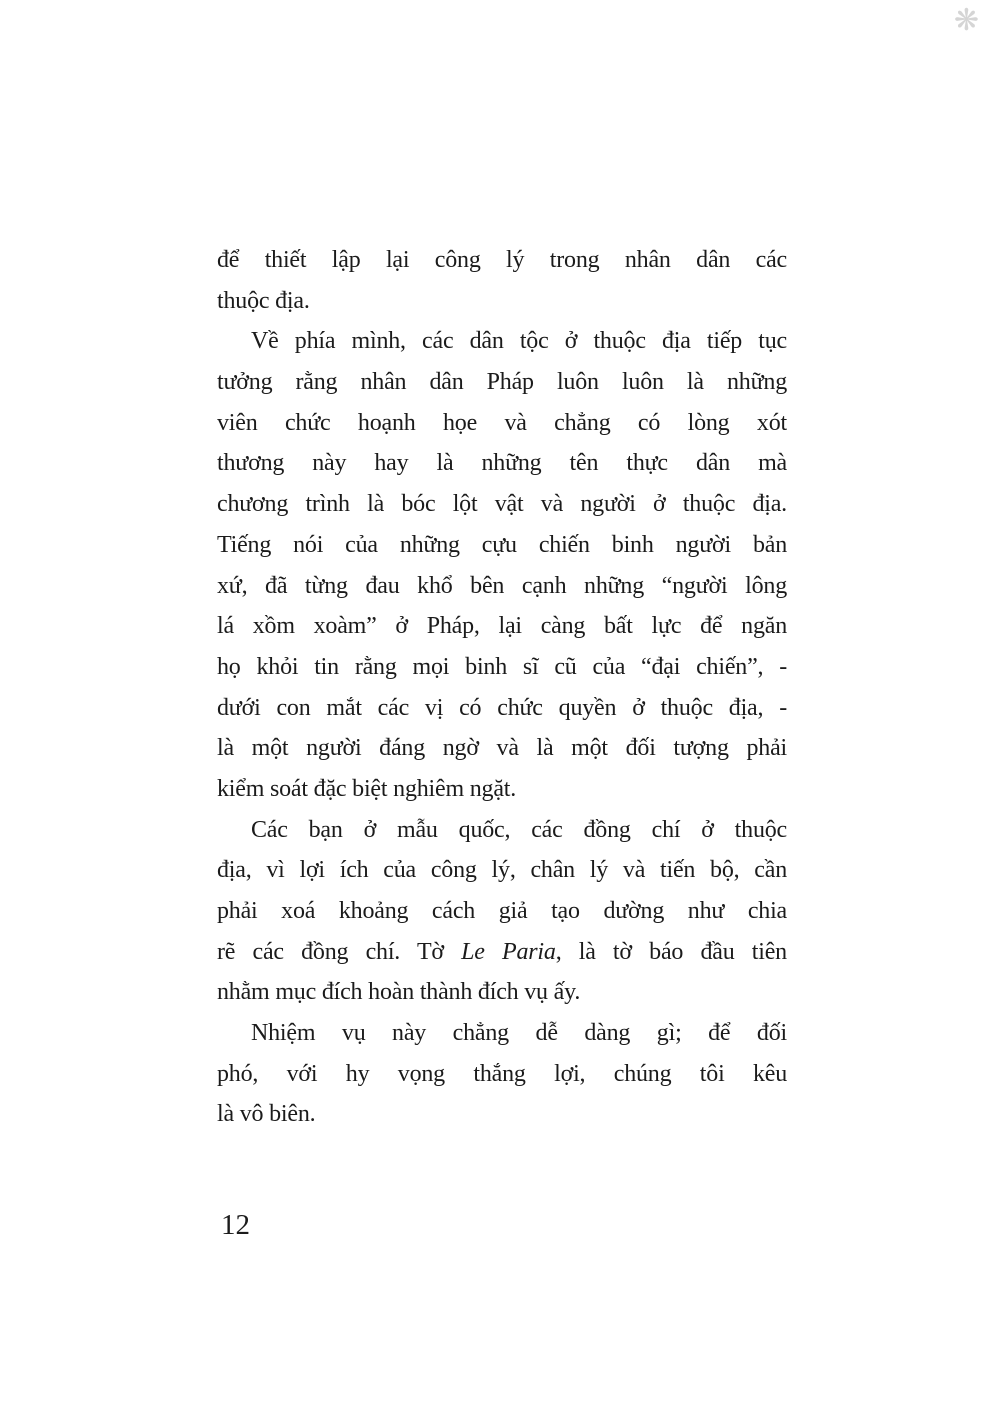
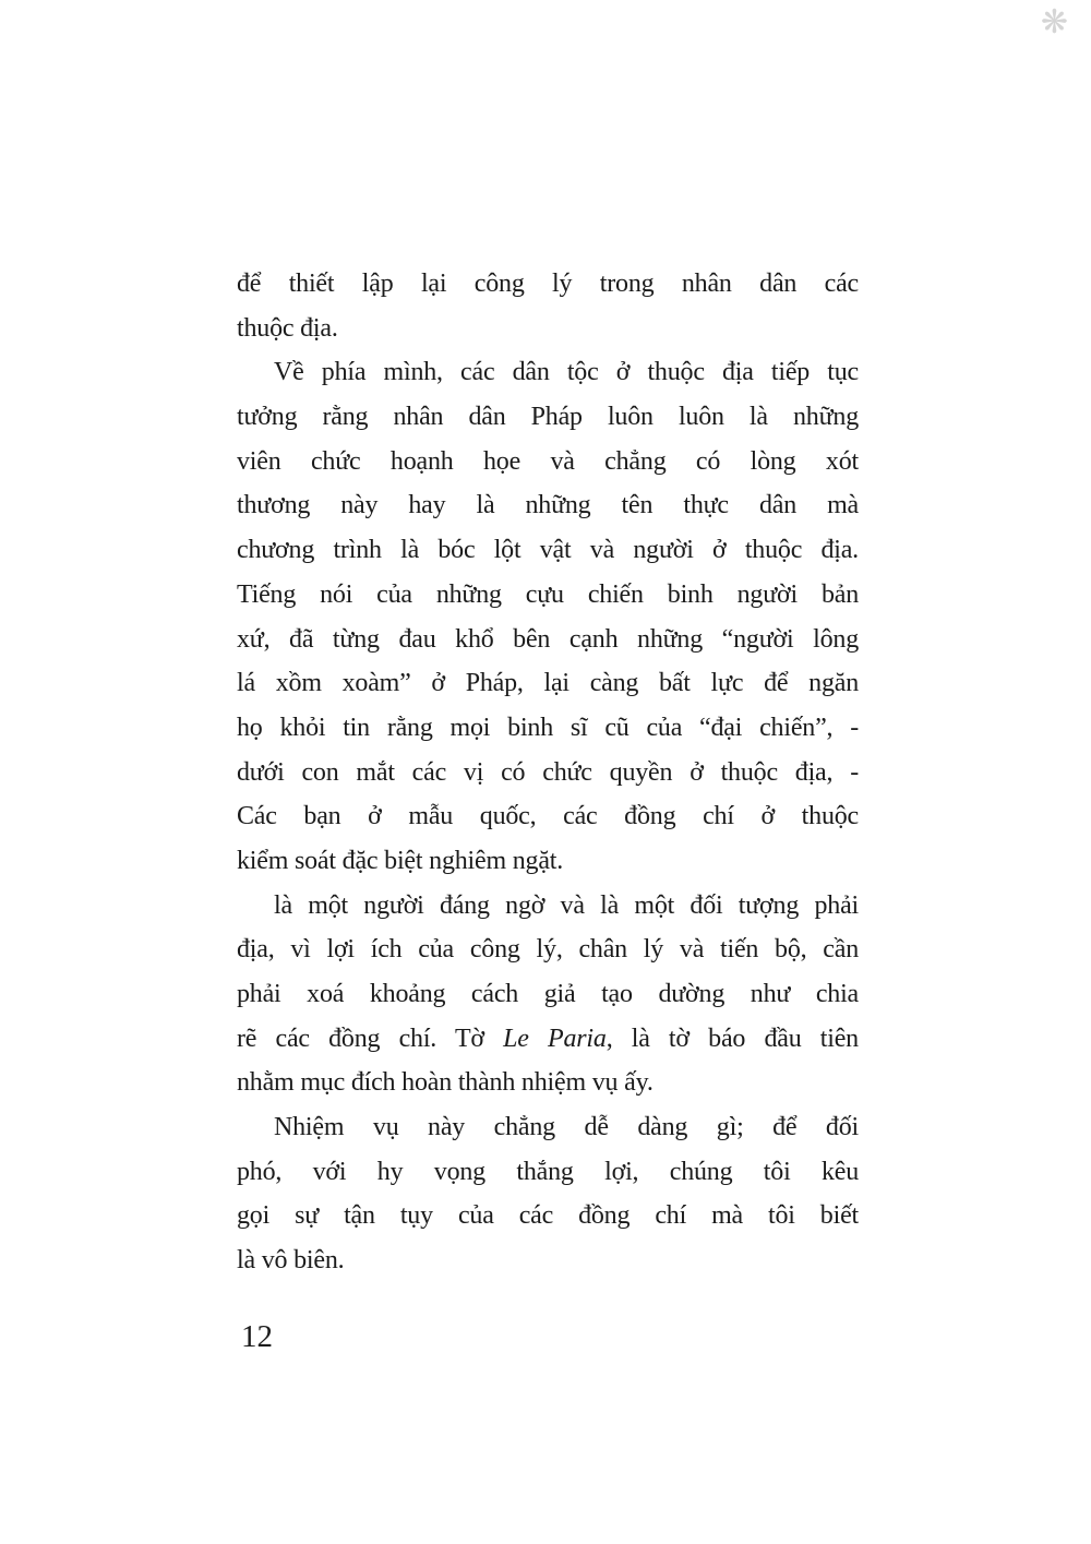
  ❋
  để thiết lập lại công lý trong nhân dân các
  thuộc địa.
  Về phía mình, các dân tộc ở thuộc địa tiếp tục
  tưởng rằng nhân dân Pháp luôn luôn là những
  viên chức hoạnh họe và chẳng có lòng xót
  thương này hay là những tên thực dân mà
  chương trình là bóc lột vật và người ở thuộc địa.
  Tiếng nói của những cựu chiến binh người bản
  xứ, đã từng đau khổ bên cạnh những “người lông
  lá xồm xoàm” ở Pháp, lại càng bất lực để ngăn
  họ khỏi tin rằng mọi binh sĩ cũ của “đại chiến”, -
  dưới con mắt các vị có chức quyền ở thuộc địa, -
- là một người đáng ngờ và là một đối tượng phải
+ Các bạn ở mẫu quốc, các đồng chí ở thuộc
  kiểm soát đặc biệt nghiêm ngặt.
- Các bạn ở mẫu quốc, các đồng chí ở thuộc
+ là một người đáng ngờ và là một đối tượng phải
  địa, vì lợi ích của công lý, chân lý và tiến bộ, cần
  phải xoá khoảng cách giả tạo dường như chia
  rẽ các đồng chí. Tờ Le Paria, là tờ báo đầu tiên
- nhằm mục đích hoàn thành đích vụ ấy.
+ nhằm mục đích hoàn thành nhiệm vụ ấy.
  Nhiệm vụ này chẳng dễ dàng gì; để đối
  phó, với hy vọng thắng lợi, chúng tôi kêu
+ gọi sự tận tụy của các đồng chí mà tôi biết
  là vô biên.
  12
